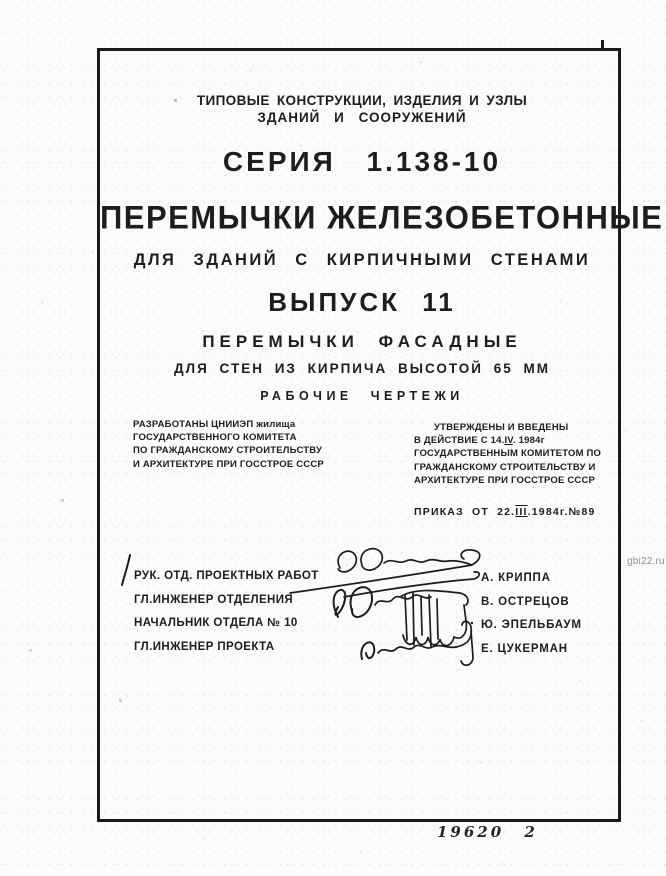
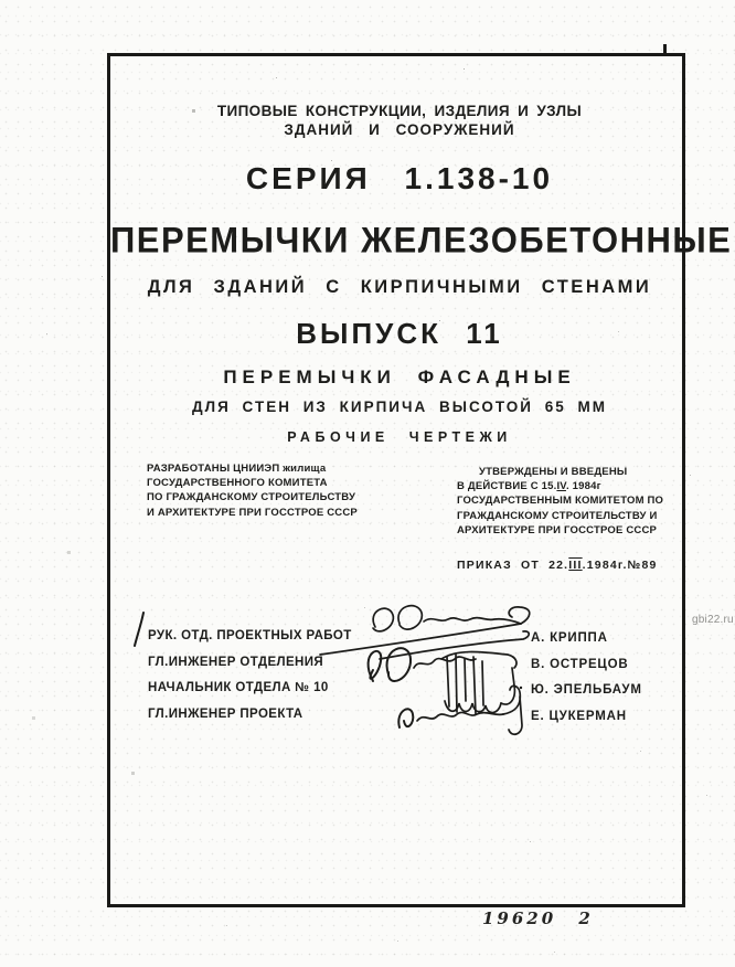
  ТИПОВЫЕ КОНСТРУКЦИИ, ИЗДЕЛИЯ И УЗЛЫ
  ЗДАНИЙ И СООРУЖЕНИЙ
  СЕРИЯ 1.138-10
  ПЕРЕМЫЧКИ ЖЕЛЕЗОБЕТОННЫЕ
  ДЛЯ ЗДАНИЙ С КИРПИЧНЫМИ СТЕНАМИ
  ВЫПУСК 11
  ПЕРЕМЫЧКИ ФАСАДНЫЕ
  ДЛЯ СТЕН ИЗ КИРПИЧА ВЫСОТОЙ 65 ММ
  РАБОЧИЕ ЧЕРТЕЖИ
  РАЗРАБОТАНЫ ЦНИИЭП жилища
  ГОСУДАРСТВЕННОГО КОМИТЕТА
  ПО ГРАЖДАНСКОМУ СТРОИТЕЛЬСТВУ
  И АРХИТЕКТУРЕ ПРИ ГОССТРОЕ СССР
  УТВЕРЖДЕНЫ И ВВЕДЕНЫ
- В ДЕЙСТВИЕ С 14.IV. 1984г
+ В ДЕЙСТВИЕ С 15.IV. 1984г
  ГОСУДАРСТВЕННЫМ КОМИТЕТОМ ПО
  ГРАЖДАНСКОМУ СТРОИТЕЛЬСТВУ И
  АРХИТЕКТУРЕ ПРИ ГОССТРОЕ СССР
  ПРИКАЗ ОТ 22.III.1984г.№89
  РУК. ОТД. ПРОЕКТНЫХ РАБОТ
  ГЛ.ИНЖЕНЕР ОТДЕЛЕНИЯ
  НАЧАЛЬНИК ОТДЕЛА № 10
  ГЛ.ИНЖЕНЕР ПРОЕКТА
  А. КРИППА
  В. ОСТРЕЦОВ
  Ю. ЭПЕЛЬБАУМ
  Е. ЦУКЕРМАН
  gbi22.ru
  19620 2
